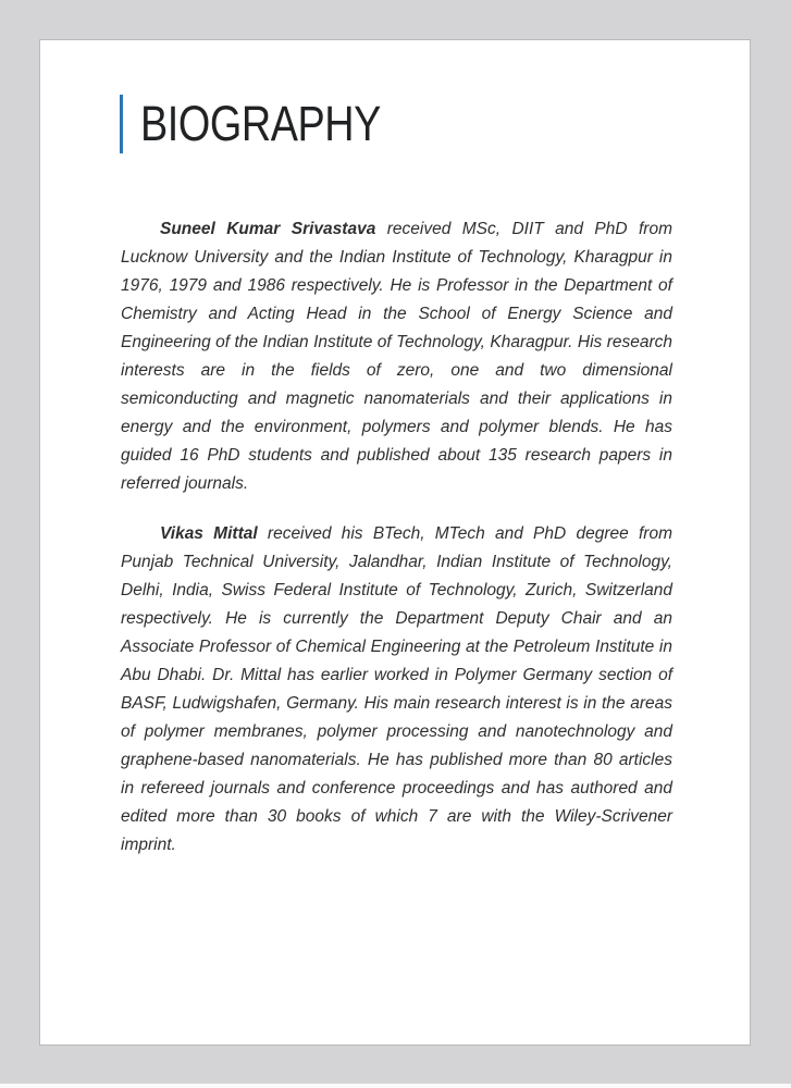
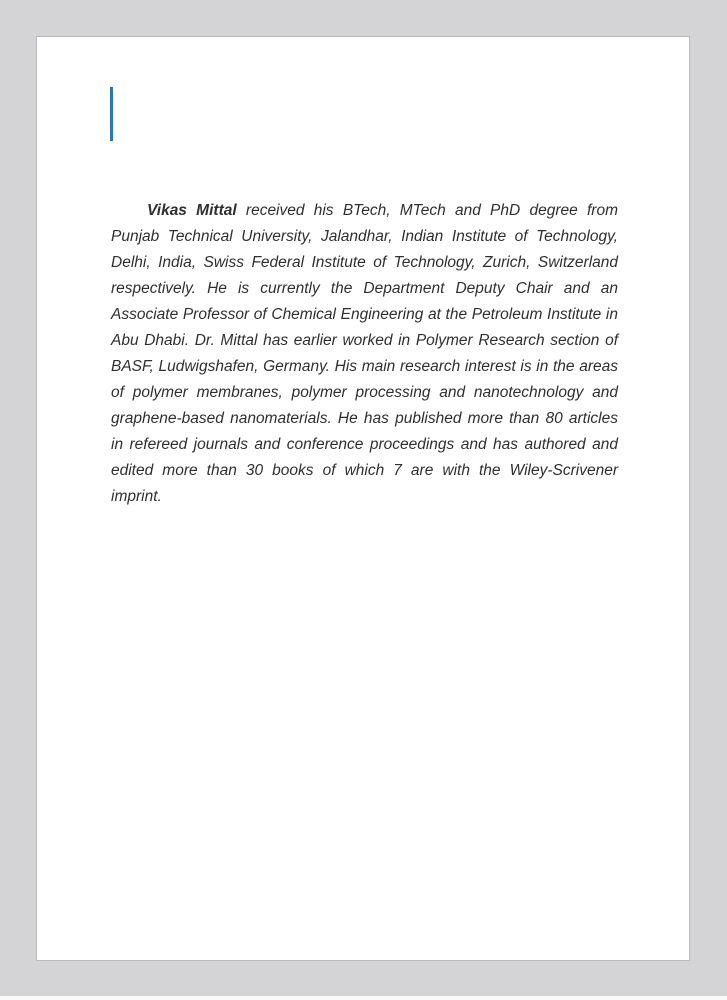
- BIOGRAPHY
- Suneel Kumar Srivastava received MSc, DIIT and PhD from Lucknow University and the Indian Institute of Technology, Kharagpur in 1976, 1979 and 1986 respectively. He is Professor in the Department of Chemistry and Acting Head in the School of Energy Science and Engineering of the Indian Institute of Technology, Kharagpur. His research interests are in the fields of zero, one and two dimensional semiconducting and magnetic nanomaterials and their applications in energy and the environment, polymers and polymer blends. He has guided 16 PhD students and published about 135 research papers in referred journals.
- Vikas Mittal received his BTech, MTech and PhD degree from Punjab Technical University, Jalandhar, Indian Institute of Technology, Delhi, India, Swiss Federal Institute of Technology, Zurich, Switzerland respectively. He is currently the Department Deputy Chair and an Associate Professor of Chemical Engineering at the Petroleum Institute in Abu Dhabi. Dr. Mittal has earlier worked in Polymer Germany section of BASF, Ludwigshafen, Germany. His main research interest is in the areas of polymer membranes, polymer processing and nanotechnology and graphene-based nanomaterials. He has published more than 80 articles in refereed journals and conference proceedings and has authored and edited more than 30 books of which 7 are with the Wiley-Scrivener imprint.
+ Vikas Mittal received his BTech, MTech and PhD degree from Punjab Technical University, Jalandhar, Indian Institute of Technology, Delhi, India, Swiss Federal Institute of Technology, Zurich, Switzerland respectively. He is currently the Department Deputy Chair and an Associate Professor of Chemical Engineering at the Petroleum Institute in Abu Dhabi. Dr. Mittal has earlier worked in Polymer Research section of BASF, Ludwigshafen, Germany. His main research interest is in the areas of polymer membranes, polymer processing and nanotechnology and graphene-based nanomaterials. He has published more than 80 articles in refereed journals and conference proceedings and has authored and edited more than 30 books of which 7 are with the Wiley-Scrivener imprint.
